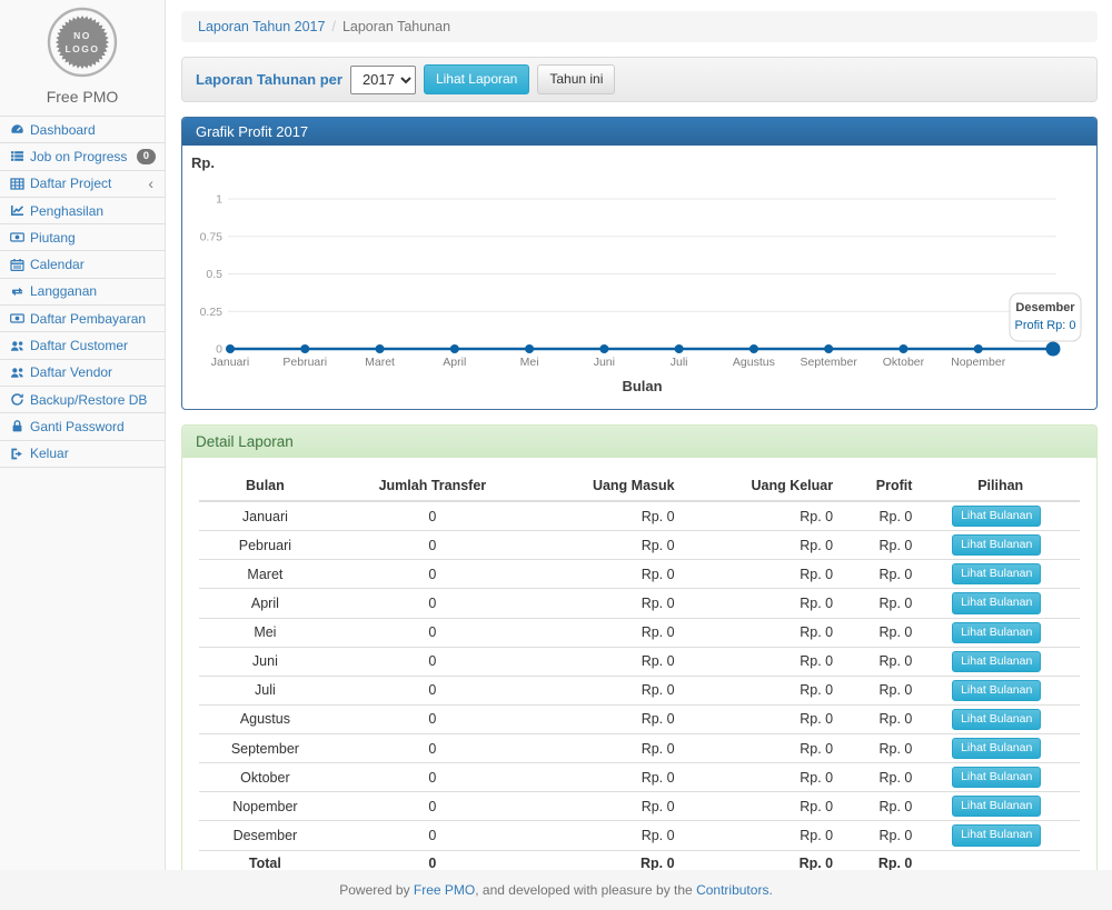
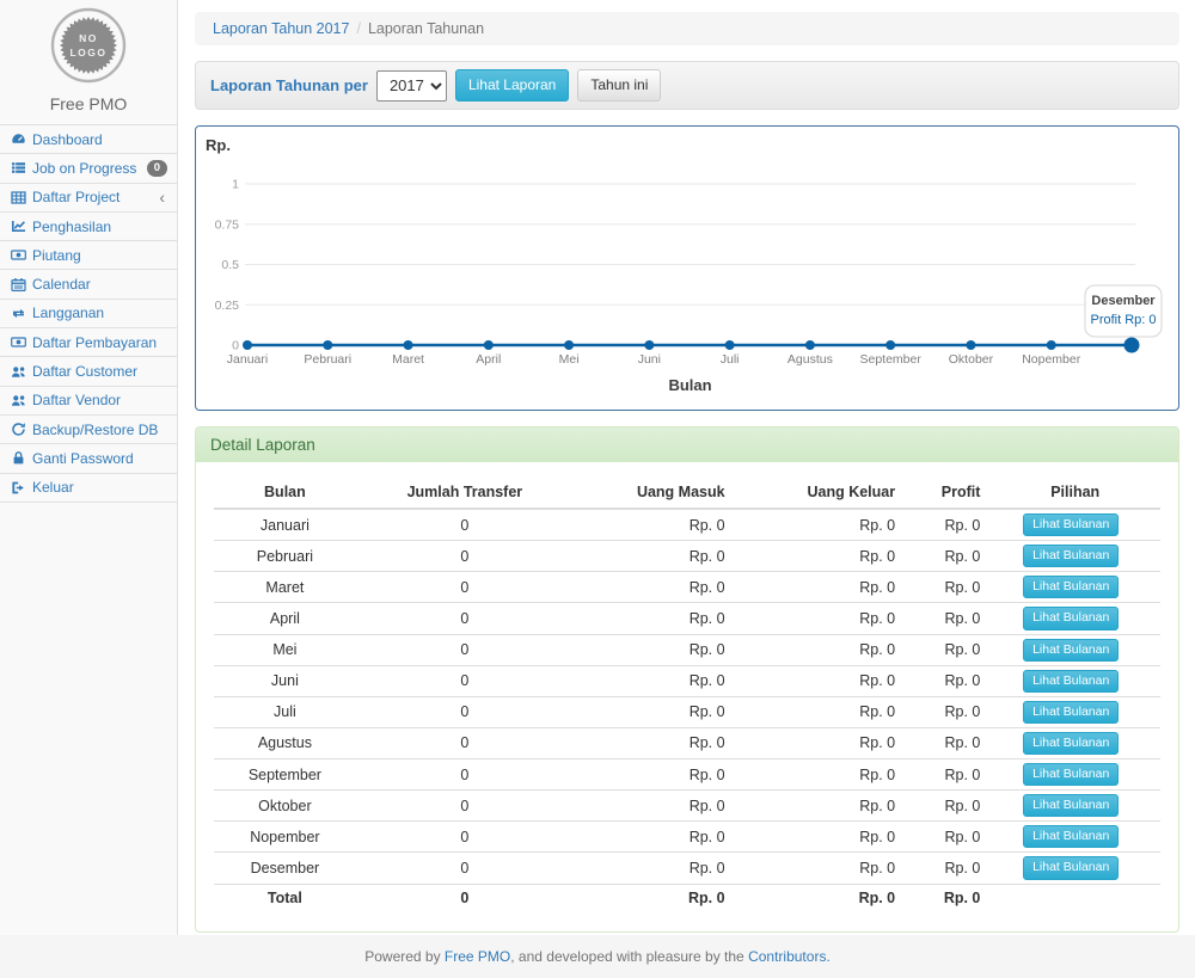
  NO
  LOGO
  Free PMO
  Dashboard
  Job on Progress
  0
  Daftar Project
  ‹
  Penghasilan
  Piutang
  Calendar
  Langganan
  Daftar Pembayaran
  Daftar Customer
  Daftar Vendor
  Backup/Restore DB
  Ganti Password
  Keluar
  Laporan Tahun 2017 / Laporan Tahunan
  Laporan Tahunan per
  2017
  Lihat Laporan
  Tahun ini
- Grafik Profit 2017
  Rp.
  1
  0.75
  0.5
  0.25
  0
  Januari
  Pebruari
  Maret
  April
  Mei
  Juni
  Juli
  Agustus
  September
  Oktober
  Nopember
  Bulan
  Desember
  Profit Rp: 0
  Detail Laporan
  Bulan	Jumlah Transfer	Uang Masuk	Uang Keluar	Profit	Pilihan
  Januari	0	Rp. 0	Rp. 0	Rp. 0	Lihat Bulanan
  Pebruari	0	Rp. 0	Rp. 0	Rp. 0	Lihat Bulanan
  Maret	0	Rp. 0	Rp. 0	Rp. 0	Lihat Bulanan
  April	0	Rp. 0	Rp. 0	Rp. 0	Lihat Bulanan
  Mei	0	Rp. 0	Rp. 0	Rp. 0	Lihat Bulanan
  Juni	0	Rp. 0	Rp. 0	Rp. 0	Lihat Bulanan
  Juli	0	Rp. 0	Rp. 0	Rp. 0	Lihat Bulanan
  Agustus	0	Rp. 0	Rp. 0	Rp. 0	Lihat Bulanan
  September	0	Rp. 0	Rp. 0	Rp. 0	Lihat Bulanan
  Oktober	0	Rp. 0	Rp. 0	Rp. 0	Lihat Bulanan
  Nopember	0	Rp. 0	Rp. 0	Rp. 0	Lihat Bulanan
  Desember	0	Rp. 0	Rp. 0	Rp. 0	Lihat Bulanan
  Total	0	Rp. 0	Rp. 0	Rp. 0
  Powered by Free PMO, and developed with pleasure by the Contributors.
